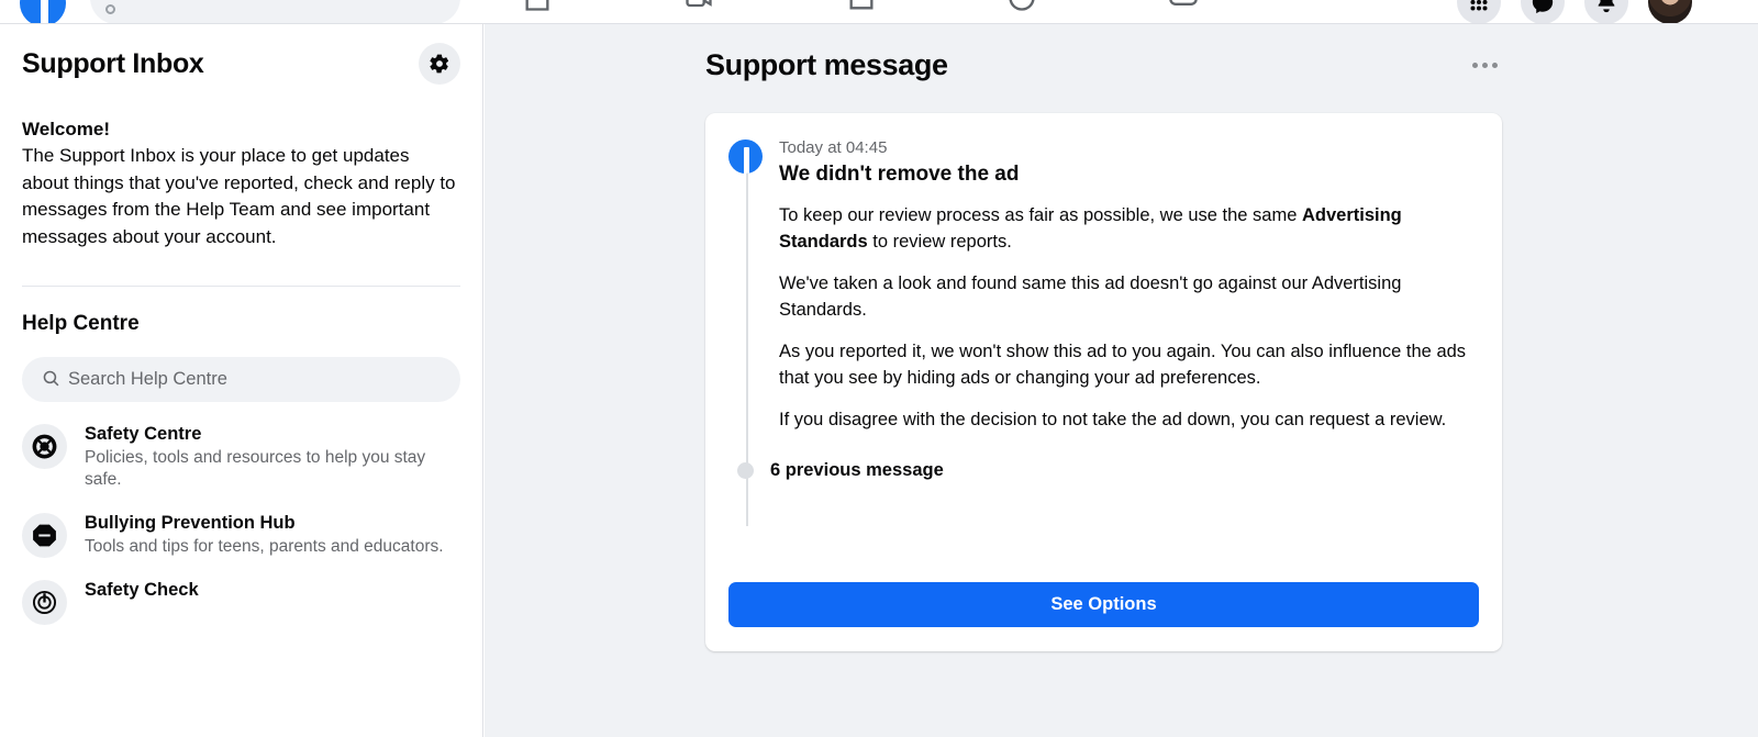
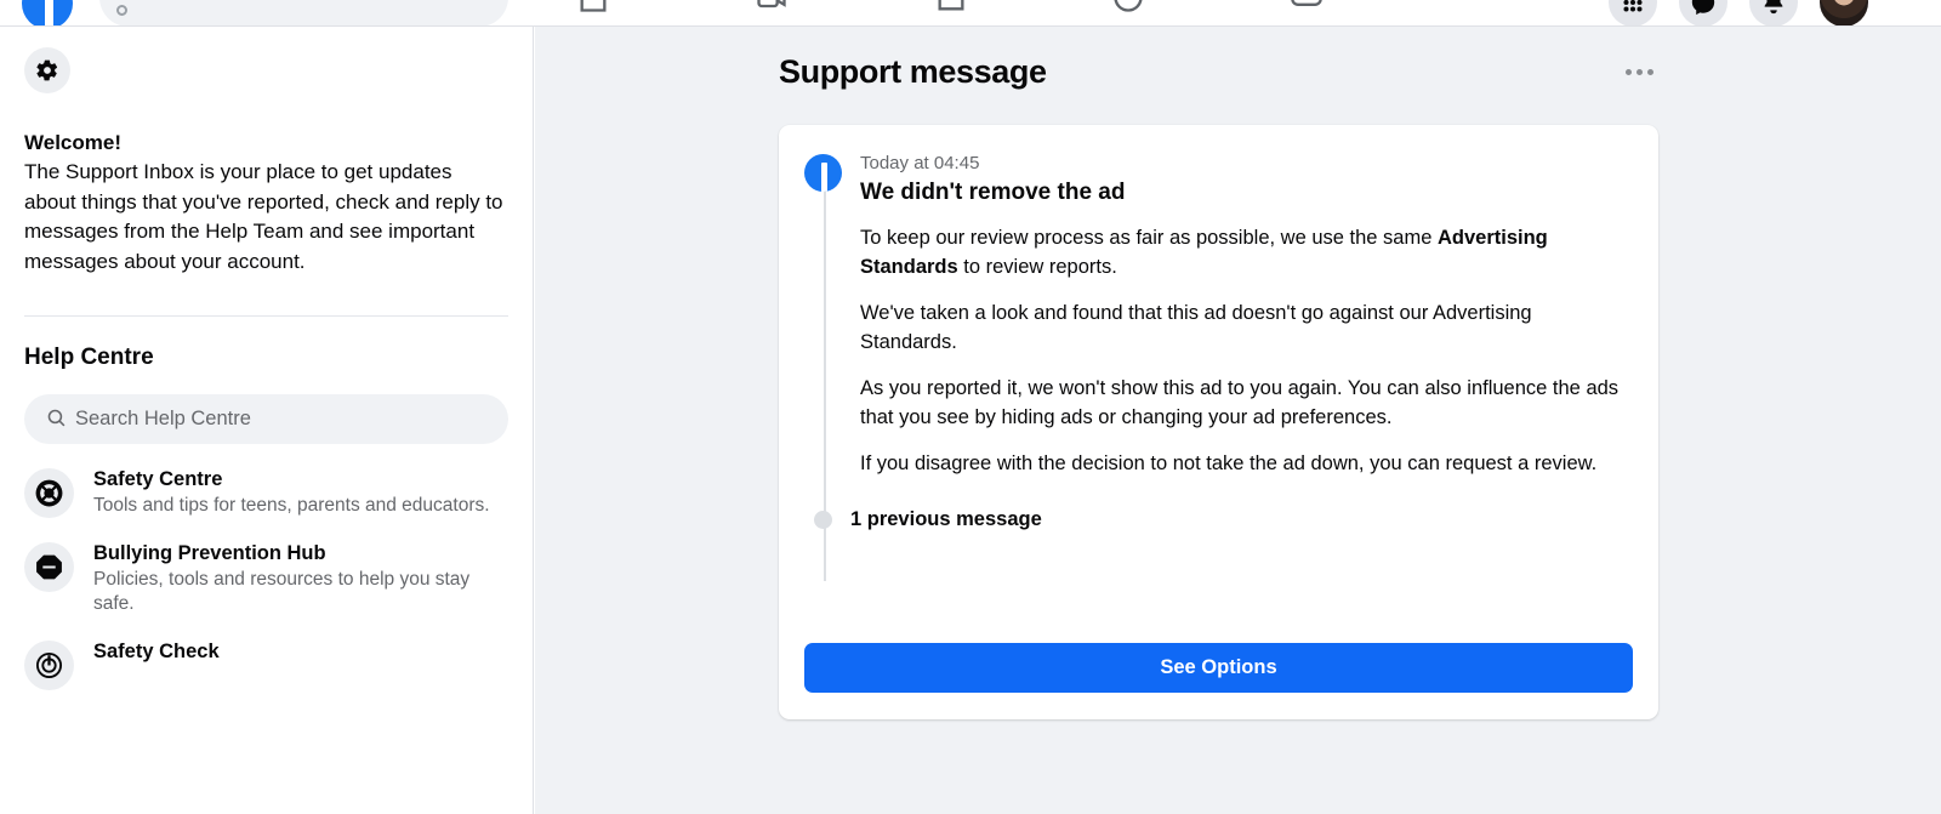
- Support Inbox
  Welcome!
  The Support Inbox is your place to get updates about things that you've reported, check and reply to messages from the Help Team and see important messages about your account.
  Help Centre
  Search Help Centre
  Safety Centre
- Policies, tools and resources to help you stay safe.
+ Tools and tips for teens, parents and educators.
  Bullying Prevention Hub
- Tools and tips for teens, parents and educators.
+ Policies, tools and resources to help you stay safe.
  Safety Check
  Support message
  Today at 04:45
  We didn't remove the ad
  To keep our review process as fair as possible, we use the same Advertising Standards to review reports.
- We've taken a look and found same this ad doesn't go against our Advertising Standards.
+ We've taken a look and found that this ad doesn't go against our Advertising Standards.
  As you reported it, we won't show this ad to you again. You can also influence the ads that you see by hiding ads or changing your ad preferences.
  If you disagree with the decision to not take the ad down, you can request a review.
- 6 previous message
+ 1 previous message
  See Options
